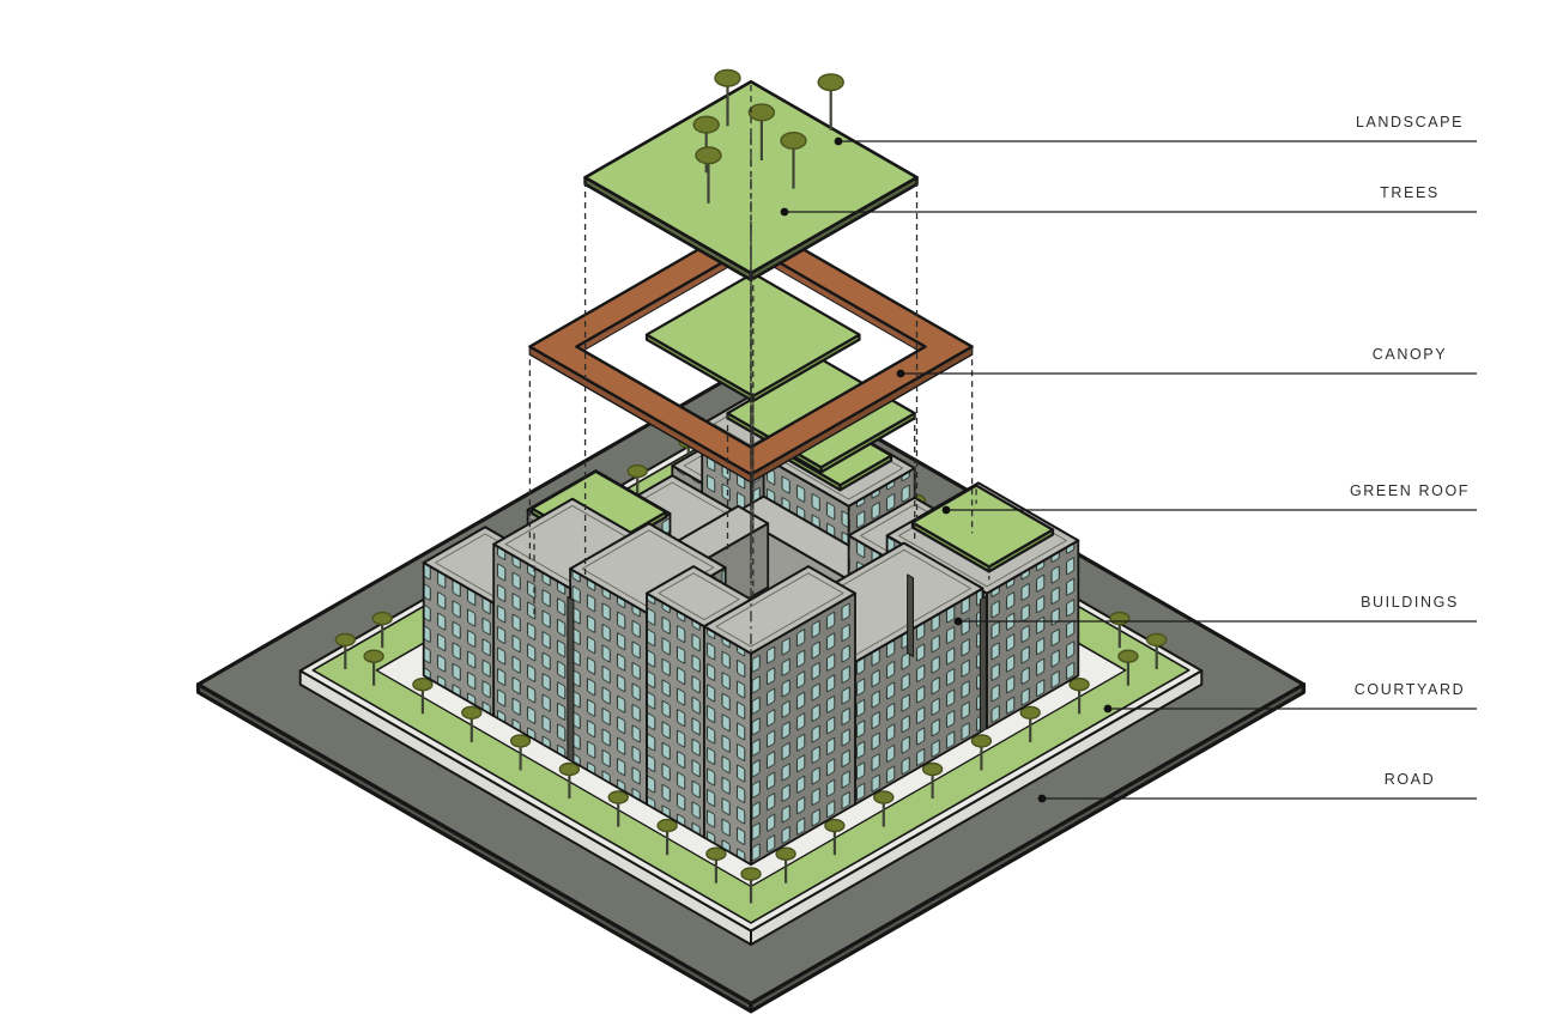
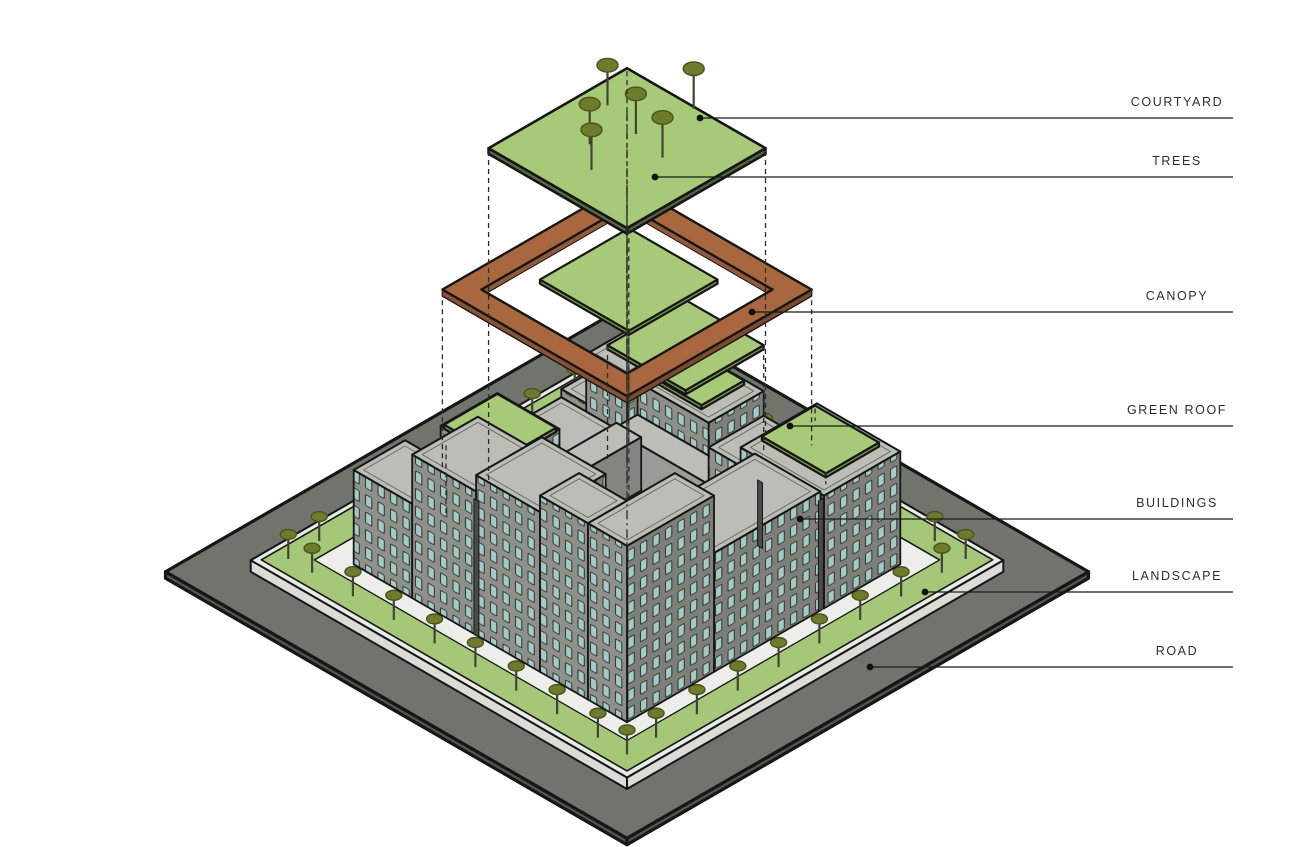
- LANDSCAPE
+ COURTYARD
  TREES
  CANOPY
  GREEN ROOF
  BUILDINGS
- COURTYARD
+ LANDSCAPE
  ROAD
